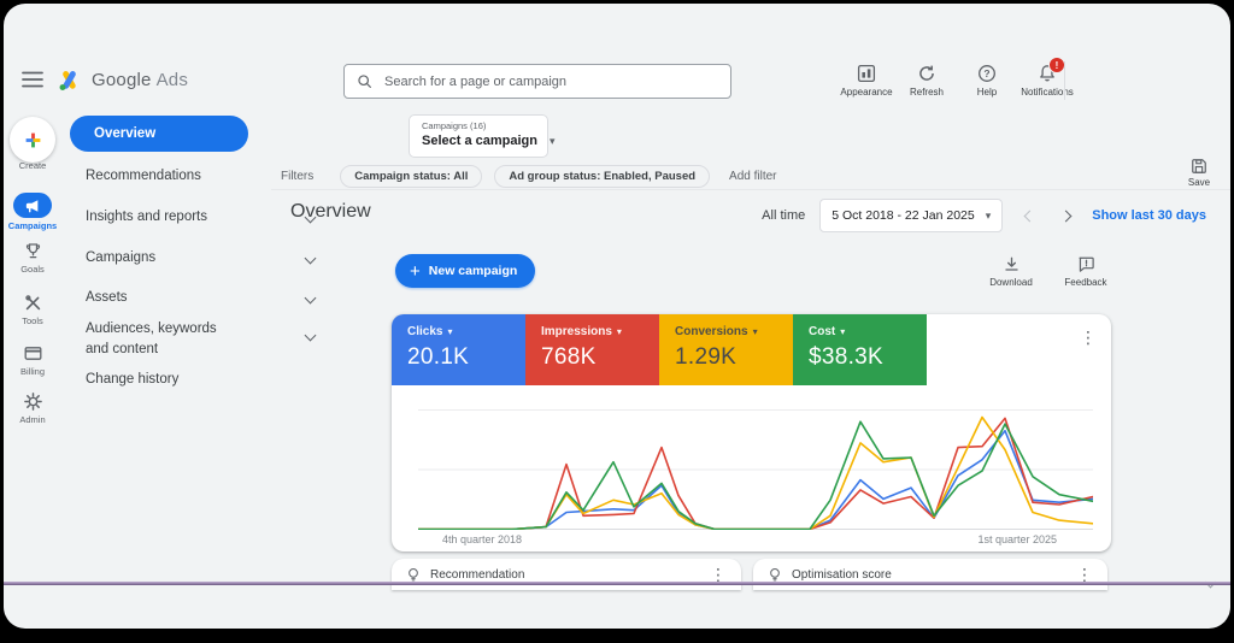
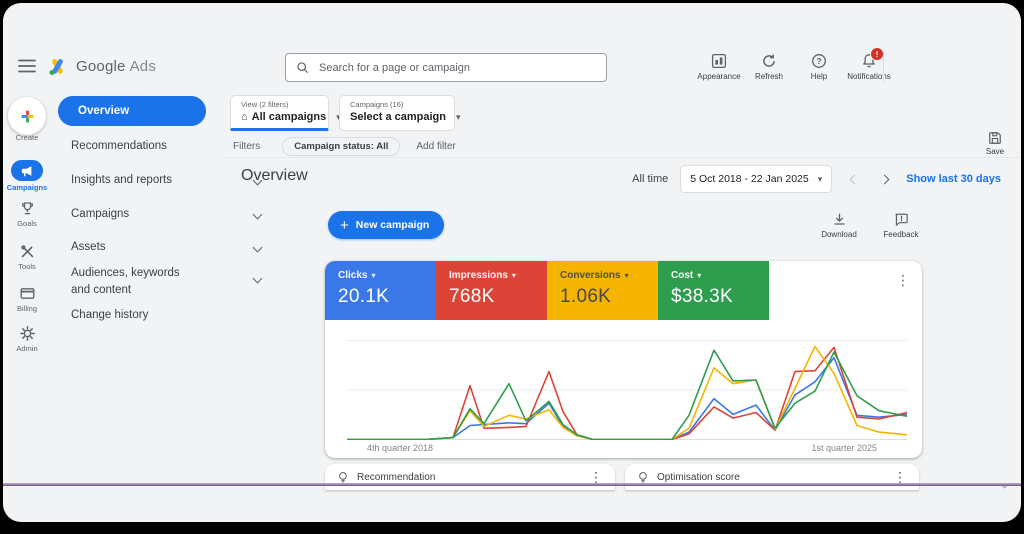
  Google Ads
  Search for a page or campaign
  Appearance
  Refresh
  ?
  Help
  !
  Notifications
  Create
  Campaigns
  Goals
  Tools
  Billing
  Admin
  Overview
  Recommendations
  Insights and reports
  Campaigns
  Assets
  Audiences, keywords and content
  Change history
+ View (2 filters)
+ ⌂
+ All campaigns
  Campaigns (16)
  Select a campaign
  ▾
  Filters
  Campaign status: All
- Ad group status: Enabled, Paused
  Add filter
  Save
  Overview
  All time
  5 Oct 2018 - 22 Jan 2025
  ▾
  Show last 30 days
  +
  New campaign
  Download
  Feedback
  Clicks
  ▾
  20.1K
  Impressions
  ▾
  768K
  Conversions
  ▾
- 1.29K
+ 1.06K
  Cost
  ▾
  $38.3K
  ⋮
  4th quarter 2018
  1st quarter 2025
  Recommendation
  ⋮
  Optimisation score
  ⋮
